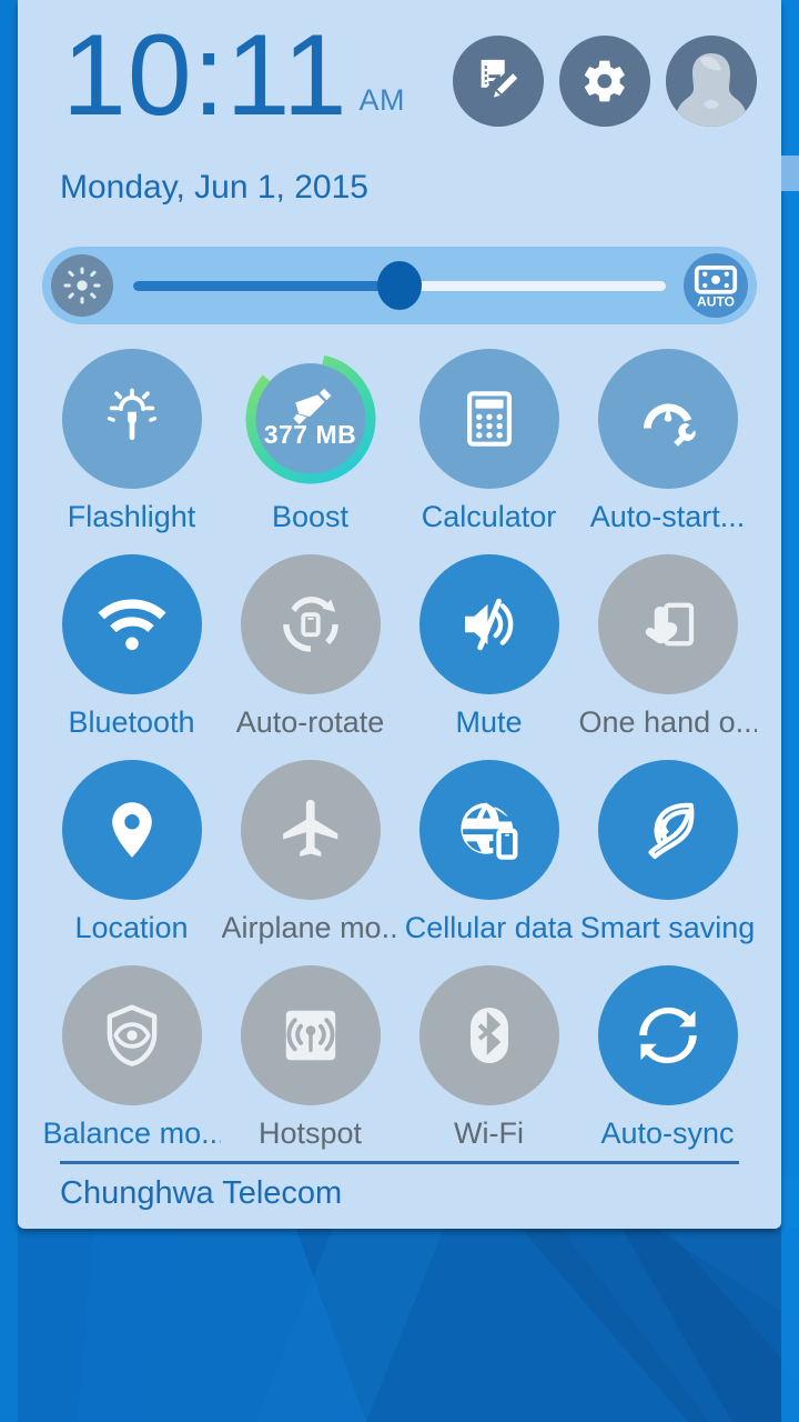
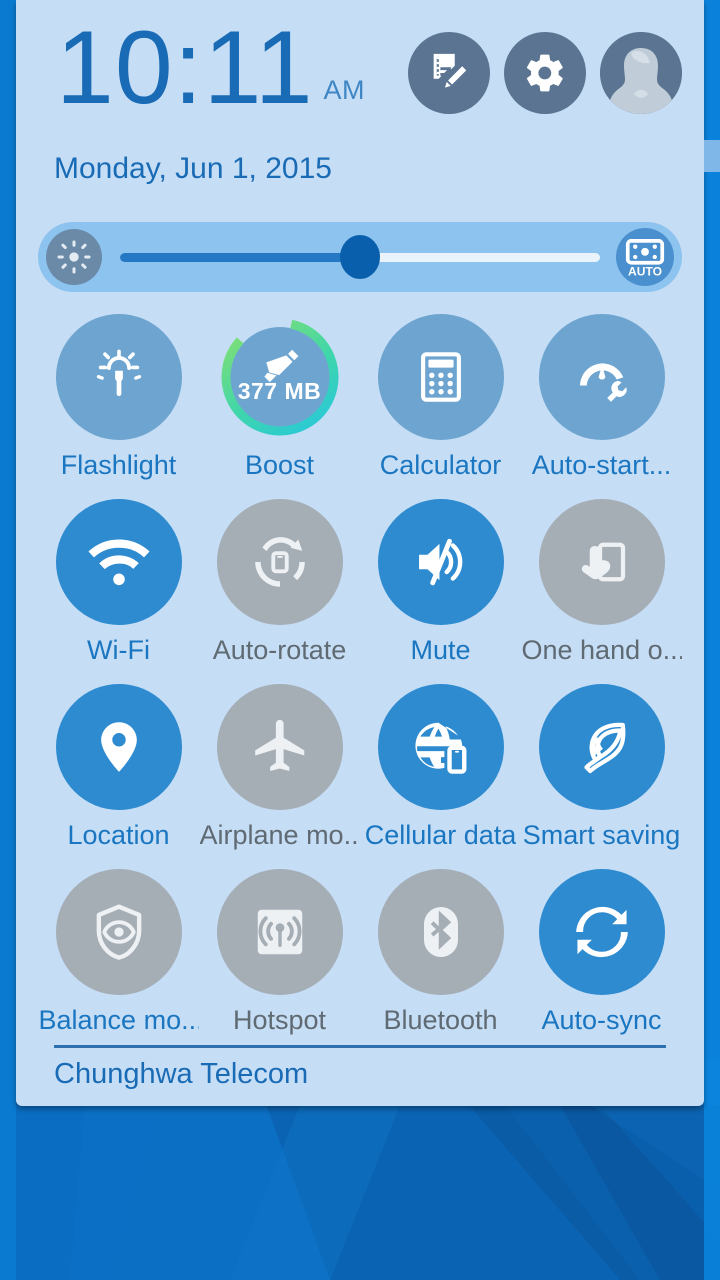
  10:11
  AM
  Monday, Jun 1, 2015
  AUTO
  Flashlight
  377 MB
  Boost
  Calculator
  Auto-start...
- Bluetooth
+ Wi-Fi
  Auto-rotate
  Mute
  One hand o...
  Location
  Airplane mo..
  Cellular data
  Smart saving
  Balance mo..
  Hotspot
- Wi-Fi
+ Bluetooth
  Auto-sync
  Chunghwa Telecom
